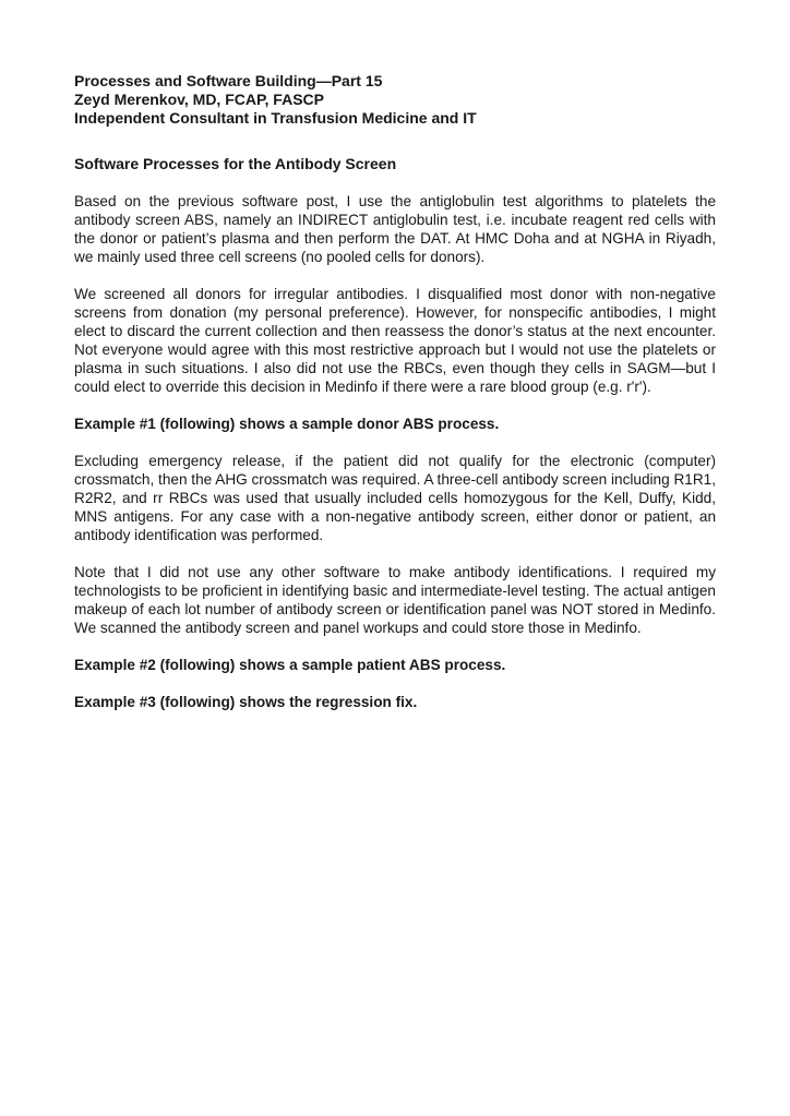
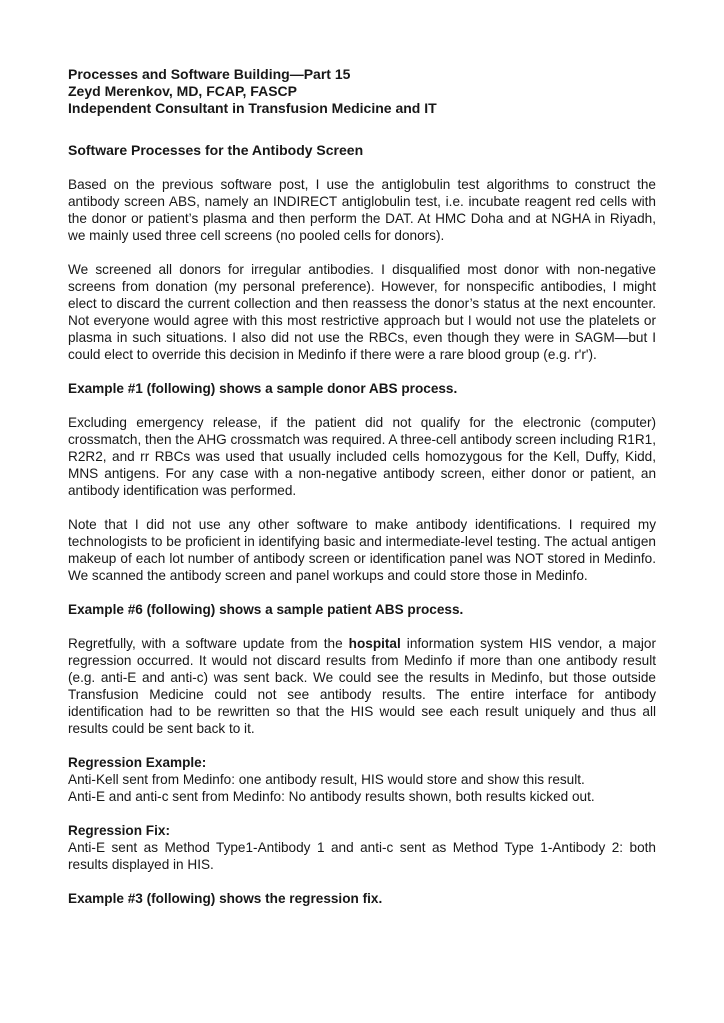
  Processes and Software Building—Part 15
  Zeyd Merenkov, MD, FCAP, FASCP
  Independent Consultant in Transfusion Medicine and IT
  Software Processes for the Antibody Screen
- Based on the previous software post, I use the antiglobulin test algorithms to platelets the antibody screen ABS, namely an INDIRECT antiglobulin test, i.e. incubate reagent red cells with the donor or patient’s plasma and then perform the DAT. At HMC Doha and at NGHA in Riyadh, we mainly used three cell screens (no pooled cells for donors).
+ Based on the previous software post, I use the antiglobulin test algorithms to construct the antibody screen ABS, namely an INDIRECT antiglobulin test, i.e. incubate reagent red cells with the donor or patient’s plasma and then perform the DAT. At HMC Doha and at NGHA in Riyadh, we mainly used three cell screens (no pooled cells for donors).
- We screened all donors for irregular antibodies. I disqualified most donor with non-negative screens from donation (my personal preference). However, for nonspecific antibodies, I might elect to discard the current collection and then reassess the donor’s status at the next encounter. Not everyone would agree with this most restrictive approach but I would not use the platelets or plasma in such situations. I also did not use the RBCs, even though they cells in SAGM—but I could elect to override this decision in Medinfo if there were a rare blood group (e.g. r'r').
+ We screened all donors for irregular antibodies. I disqualified most donor with non-negative screens from donation (my personal preference). However, for nonspecific antibodies, I might elect to discard the current collection and then reassess the donor’s status at the next encounter. Not everyone would agree with this most restrictive approach but I would not use the platelets or plasma in such situations. I also did not use the RBCs, even though they were in SAGM—but I could elect to override this decision in Medinfo if there were a rare blood group (e.g. r'r').
  Example #1 (following) shows a sample donor ABS process.
  Excluding emergency release, if the patient did not qualify for the electronic (computer) crossmatch, then the AHG crossmatch was required. A three-cell antibody screen including R1R1, R2R2, and rr RBCs was used that usually included cells homozygous for the Kell, Duffy, Kidd, MNS antigens. For any case with a non-negative antibody screen, either donor or patient, an antibody identification was performed.
  Note that I did not use any other software to make antibody identifications. I required my technologists to be proficient in identifying basic and intermediate-level testing. The actual antigen makeup of each lot number of antibody screen or identification panel was NOT stored in Medinfo. We scanned the antibody screen and panel workups and could store those in Medinfo.
- Example #2 (following) shows a sample patient ABS process.
+ Example #6 (following) shows a sample patient ABS process.
+ Regretfully, with a software update from the hospital information system HIS vendor, a major regression occurred. It would not discard results from Medinfo if more than one antibody result (e.g. anti-E and anti-c) was sent back. We could see the results in Medinfo, but those outside Transfusion Medicine could not see antibody results. The entire interface for antibody identification had to be rewritten so that the HIS would see each result uniquely and thus all results could be sent back to it.
+ Regression Example:
+ Anti-Kell sent from Medinfo: one antibody result, HIS would store and show this result.
+ Anti-E and anti-c sent from Medinfo: No antibody results shown, both results kicked out.
+ Regression Fix:
+ Anti-E sent as Method Type1-Antibody 1 and anti-c sent as Method Type 1-Antibody 2: both results displayed in HIS.
  Example #3 (following) shows the regression fix.
